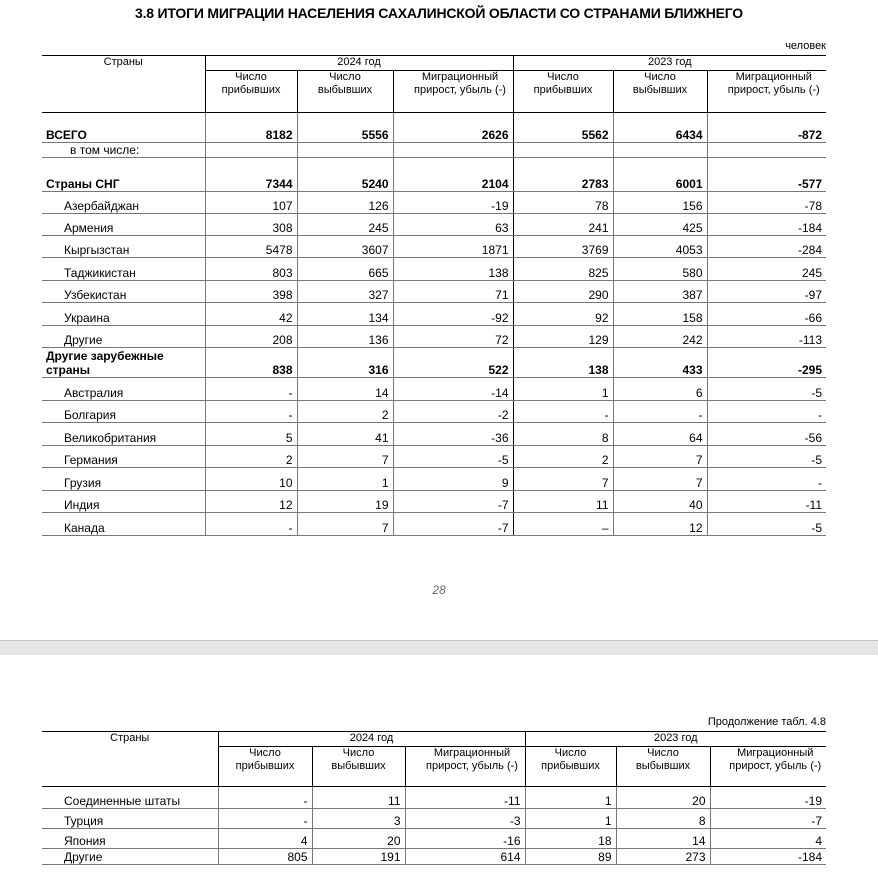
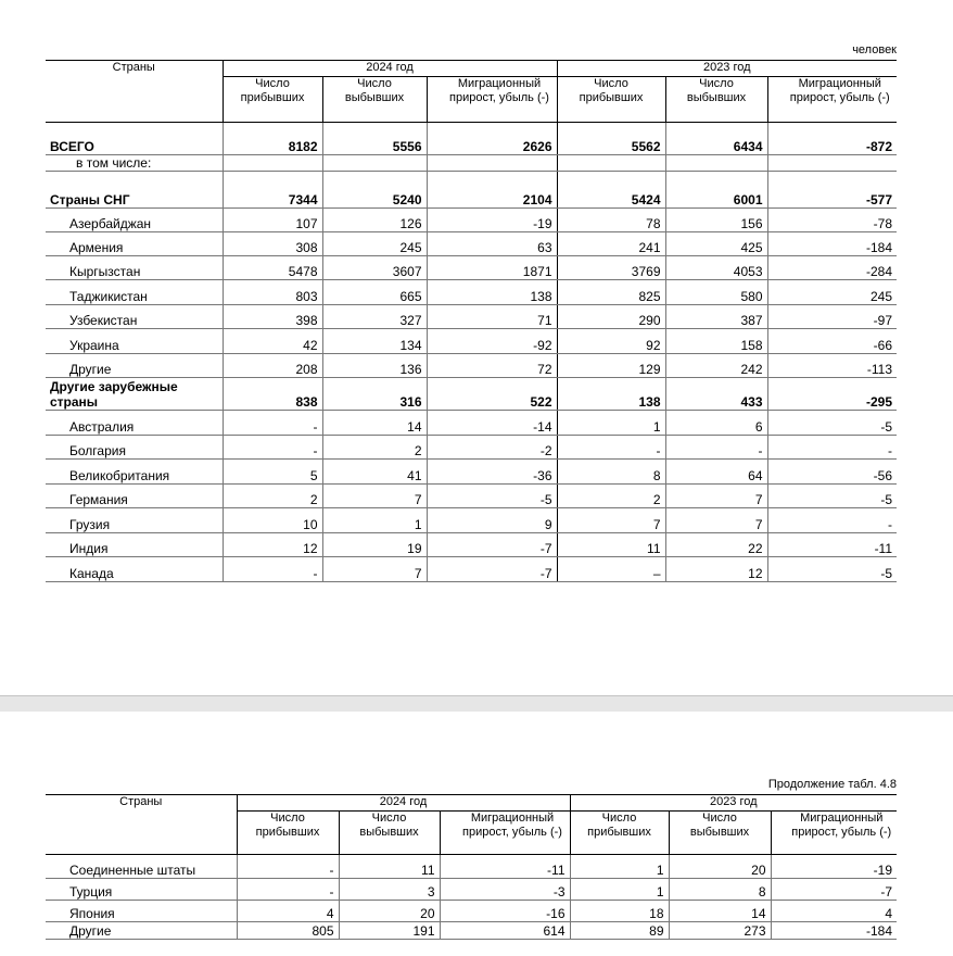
- 3.8 ИТОГИ МИГРАЦИИ НАСЕЛЕНИЯ САХАЛИНСКОЙ ОБЛАСТИ СО СТРАНАМИ БЛИЖНЕГО
  человек
  Страны	2024 год	2023 год
  Число прибывших	Число выбывших	Миграционный прирост, убыль (-)	Число прибывших	Число выбывших	Миграционный прирост, убыль (-)
  ВСЕГО	8182	5556	2626	5562	6434	-872
  в том числе:
- Страны СНГ	7344	5240	2104	2783	6001	-577
+ Страны СНГ	7344	5240	2104	5424	6001	-577
  Азербайджан	107	126	-19	78	156	-78
  Армения	308	245	63	241	425	-184
  Кыргызстан	5478	3607	1871	3769	4053	-284
  Таджикистан	803	665	138	825	580	245
  Узбекистан	398	327	71	290	387	-97
  Украина	42	134	-92	92	158	-66
  Другие	208	136	72	129	242	-113
  Другие зарубежные страны	838	316	522	138	433	-295
  Австралия	-	14	-14	1	6	-5
  Болгария	-	2	-2	-	-	-
  Великобритания	5	41	-36	8	64	-56
  Германия	2	7	-5	2	7	-5
  Грузия	10	1	9	7	7	-
- Индия	12	19	-7	11	40	-11
+ Индия	12	19	-7	11	22	-11
  Канада	-	7	-7	–	12	-5
- 28
  Продолжение табл. 4.8
  Страны	2024 год	2023 год
  Число прибывших	Число выбывших	Миграционный прирост, убыль (-)	Число прибывших	Число выбывших	Миграционный прирост, убыль (-)
  Соединенные штаты	-	11	-11	1	20	-19
  Турция	-	3	-3	1	8	-7
  Япония	4	20	-16	18	14	4
  Другие	805	191	614	89	273	-184
